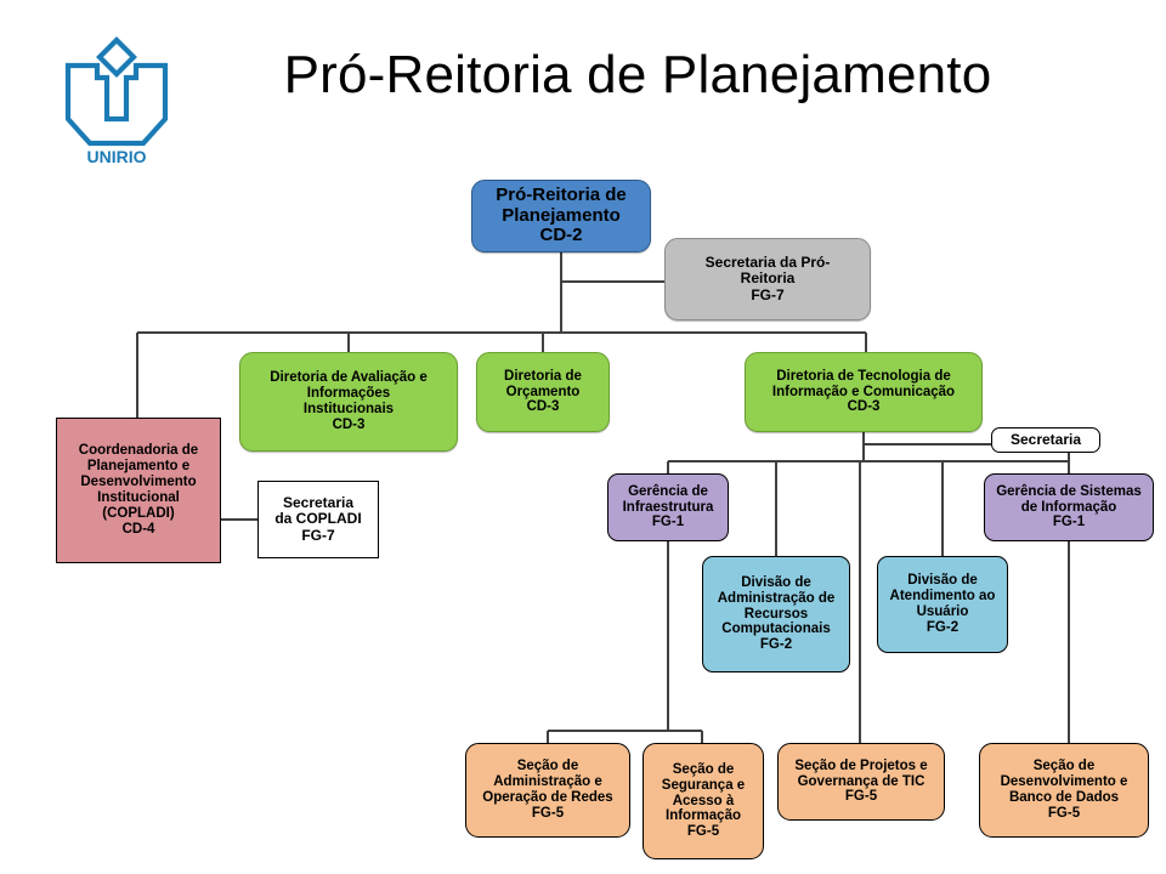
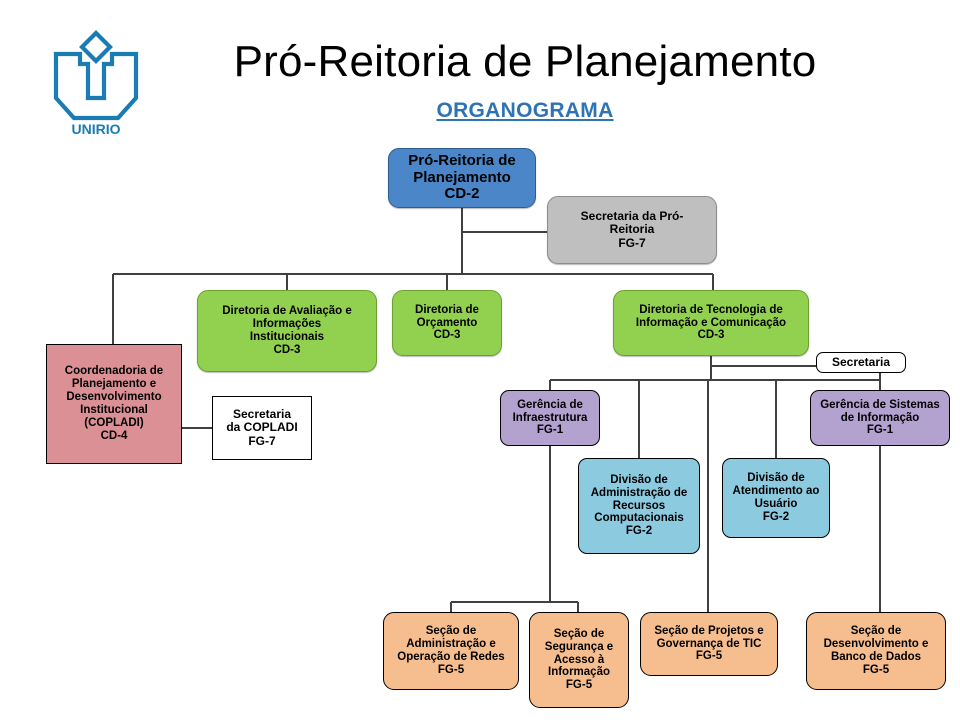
  UNIRIO
  Pró-Reitoria de Planejamento
+ ORGANOGRAMA
  Pró-Reitoria de
  Planejamento
  CD-2
  Secretaria da Pró-
  Reitoria
  FG-7
  Coordenadoria de
  Planejamento e
  Desenvolvimento
  Institucional
  (COPLADI)
  CD-4
  Secretaria
  da COPLADI
  FG-7
  Diretoria de Avaliação e
  Informações
  Institucionais
  CD-3
  Diretoria de
  Orçamento
  CD-3
  Diretoria de Tecnologia de
  Informação e Comunicação
  CD-3
  Secretaria
  Gerência de
  Infraestrutura
  FG-1
  Gerência de Sistemas
  de Informação
  FG-1
  Divisão de
  Administração de
  Recursos
  Computacionais
  FG-2
  Divisão de
  Atendimento ao
  Usuário
  FG-2
  Seção de
  Administração e
  Operação de Redes
  FG-5
  Seção de
  Segurança e
  Acesso à
  Informação
  FG-5
  Seção de Projetos e
  Governança de TIC
  FG-5
  Seção de
  Desenvolvimento e
  Banco de Dados
  FG-5
